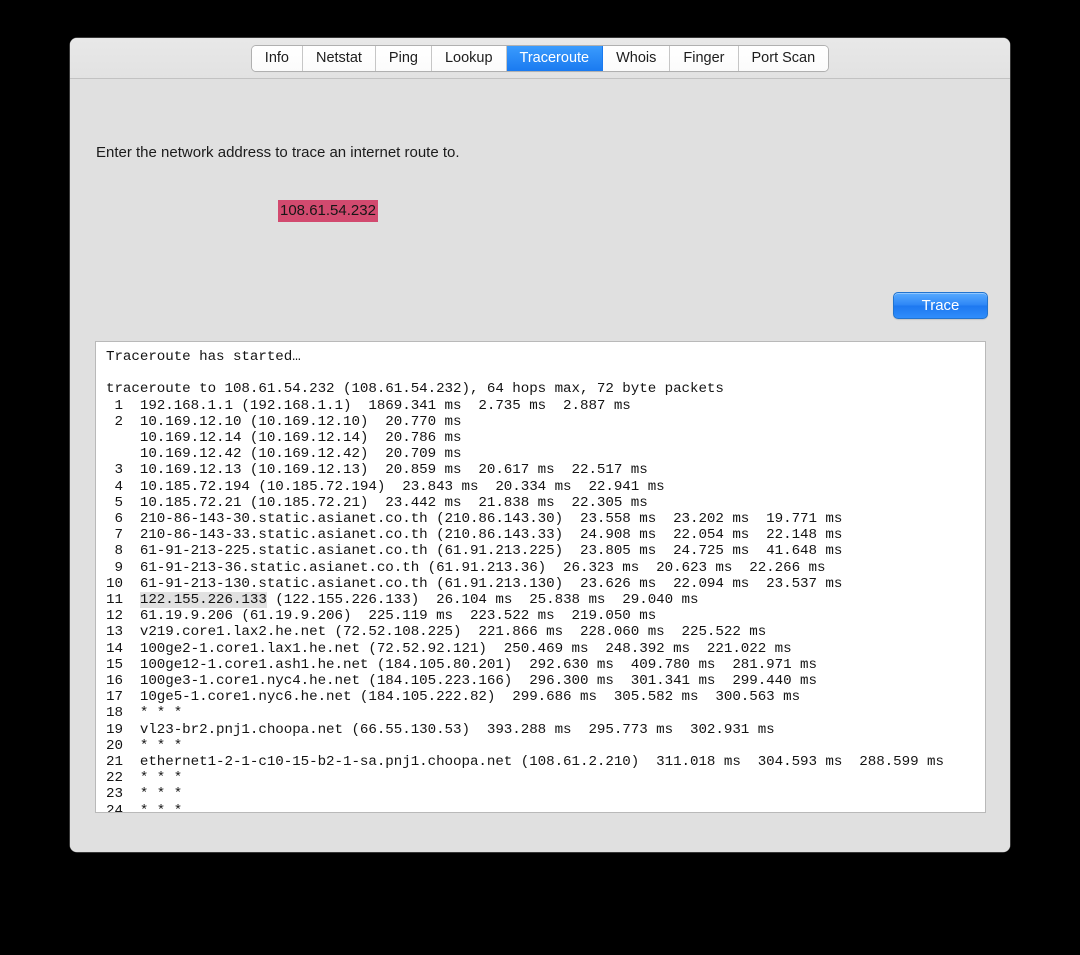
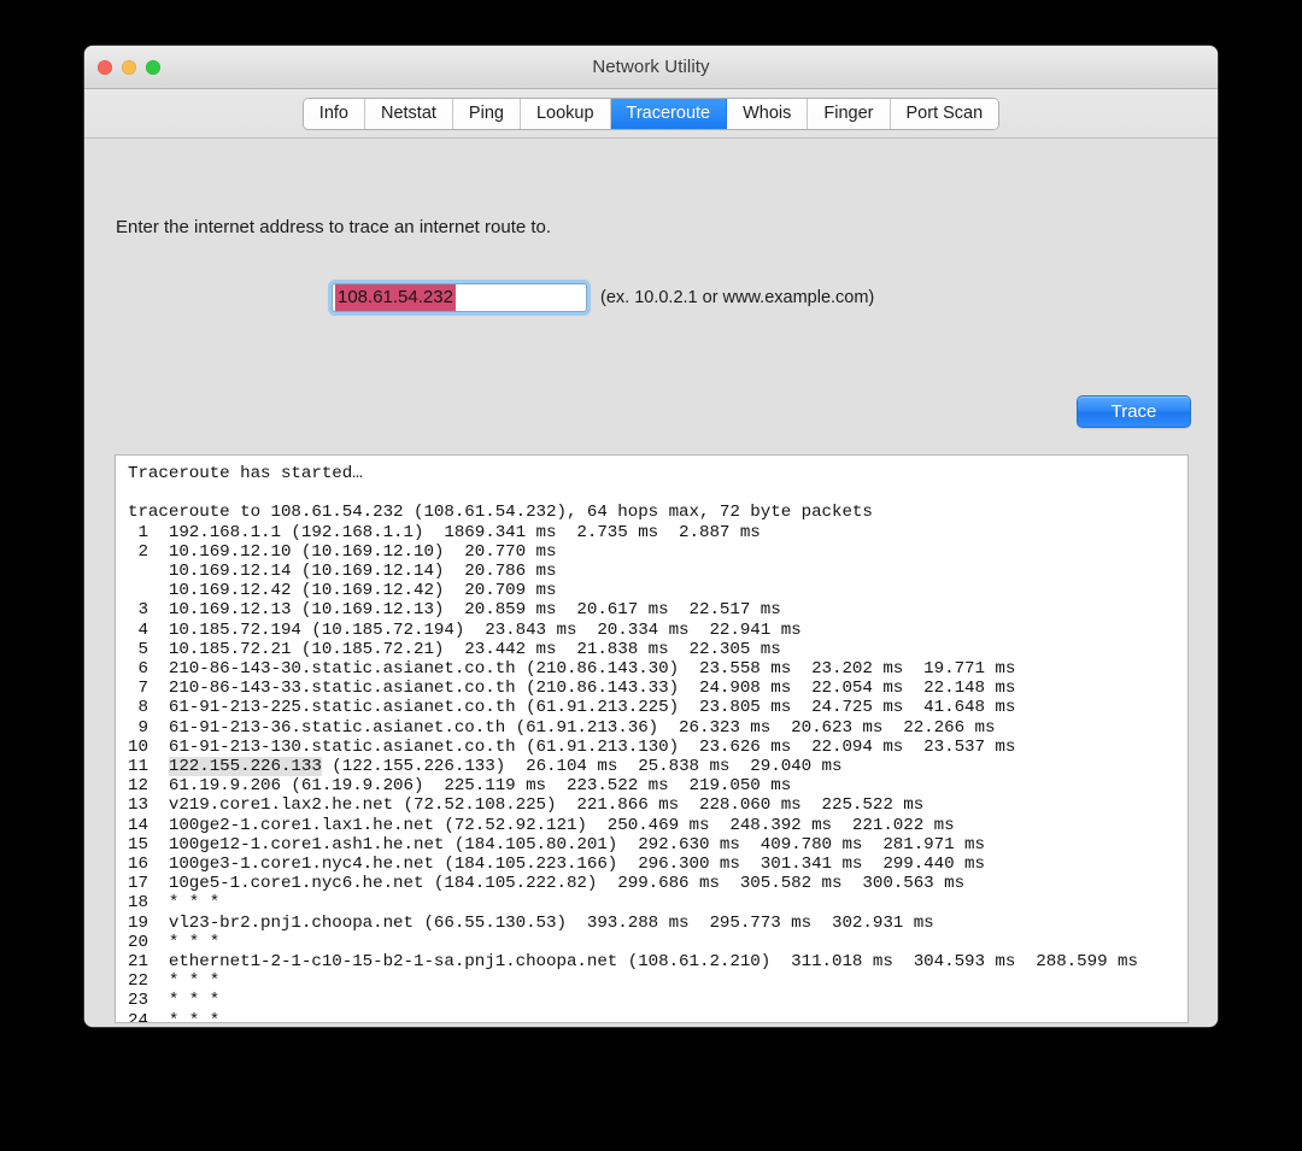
+ Network Utility
  Info
  Netstat
  Ping
  Lookup
  Traceroute
  Whois
  Finger
  Port Scan
- Enter the network address to trace an internet route to.
+ Enter the internet address to trace an internet route to.
+ (ex. 10.0.2.1 or www.example.com)
  108.61.54.232
  Trace
  Traceroute has started…
  traceroute to 108.61.54.232 (108.61.54.232), 64 hops max, 72 byte packets
  1 192.168.1.1 (192.168.1.1) 1869.341 ms 2.735 ms 2.887 ms
  2 10.169.12.10 (10.169.12.10) 20.770 ms
  10.169.12.14 (10.169.12.14) 20.786 ms
  10.169.12.42 (10.169.12.42) 20.709 ms
  3 10.169.12.13 (10.169.12.13) 20.859 ms 20.617 ms 22.517 ms
  4 10.185.72.194 (10.185.72.194) 23.843 ms 20.334 ms 22.941 ms
  5 10.185.72.21 (10.185.72.21) 23.442 ms 21.838 ms 22.305 ms
  6 210-86-143-30.static.asianet.co.th (210.86.143.30) 23.558 ms 23.202 ms 19.771 ms
  7 210-86-143-33.static.asianet.co.th (210.86.143.33) 24.908 ms 22.054 ms 22.148 ms
  8 61-91-213-225.static.asianet.co.th (61.91.213.225) 23.805 ms 24.725 ms 41.648 ms
  9 61-91-213-36.static.asianet.co.th (61.91.213.36) 26.323 ms 20.623 ms 22.266 ms
  10 61-91-213-130.static.asianet.co.th (61.91.213.130) 23.626 ms 22.094 ms 23.537 ms
  11 122.155.226.133 (122.155.226.133) 26.104 ms 25.838 ms 29.040 ms
  12 61.19.9.206 (61.19.9.206) 225.119 ms 223.522 ms 219.050 ms
  13 v219.core1.lax2.he.net (72.52.108.225) 221.866 ms 228.060 ms 225.522 ms
  14 100ge2-1.core1.lax1.he.net (72.52.92.121) 250.469 ms 248.392 ms 221.022 ms
  15 100ge12-1.core1.ash1.he.net (184.105.80.201) 292.630 ms 409.780 ms 281.971 ms
  16 100ge3-1.core1.nyc4.he.net (184.105.223.166) 296.300 ms 301.341 ms 299.440 ms
  17 10ge5-1.core1.nyc6.he.net (184.105.222.82) 299.686 ms 305.582 ms 300.563 ms
  18 * * *
  19 vl23-br2.pnj1.choopa.net (66.55.130.53) 393.288 ms 295.773 ms 302.931 ms
  20 * * *
  21 ethernet1-2-1-c10-15-b2-1-sa.pnj1.choopa.net (108.61.2.210) 311.018 ms 304.593 ms 288.599 ms
  22 * * *
  23 * * *
  24 * * *
